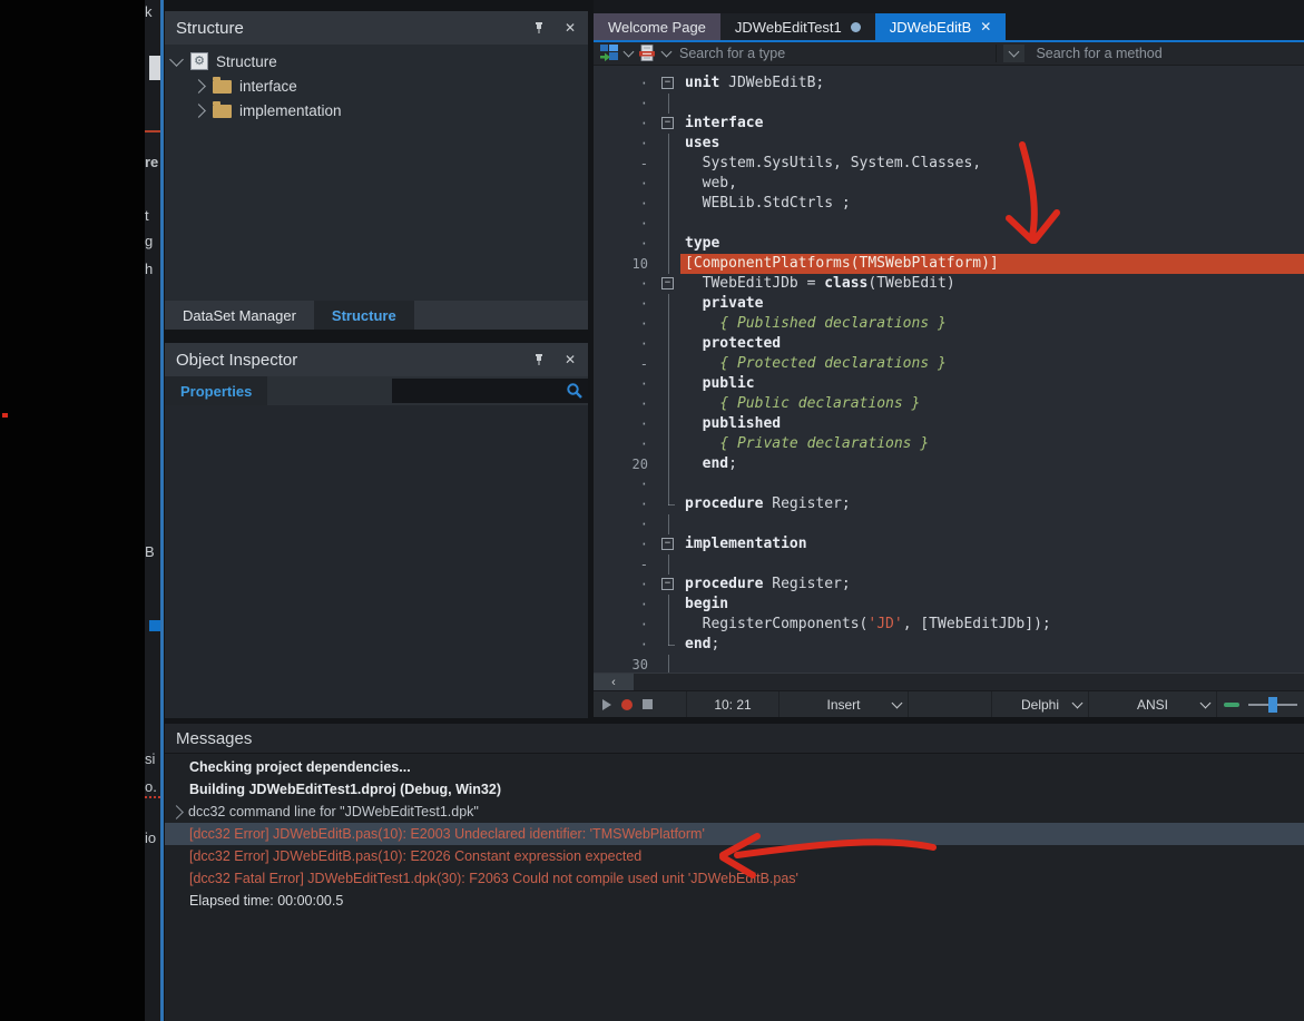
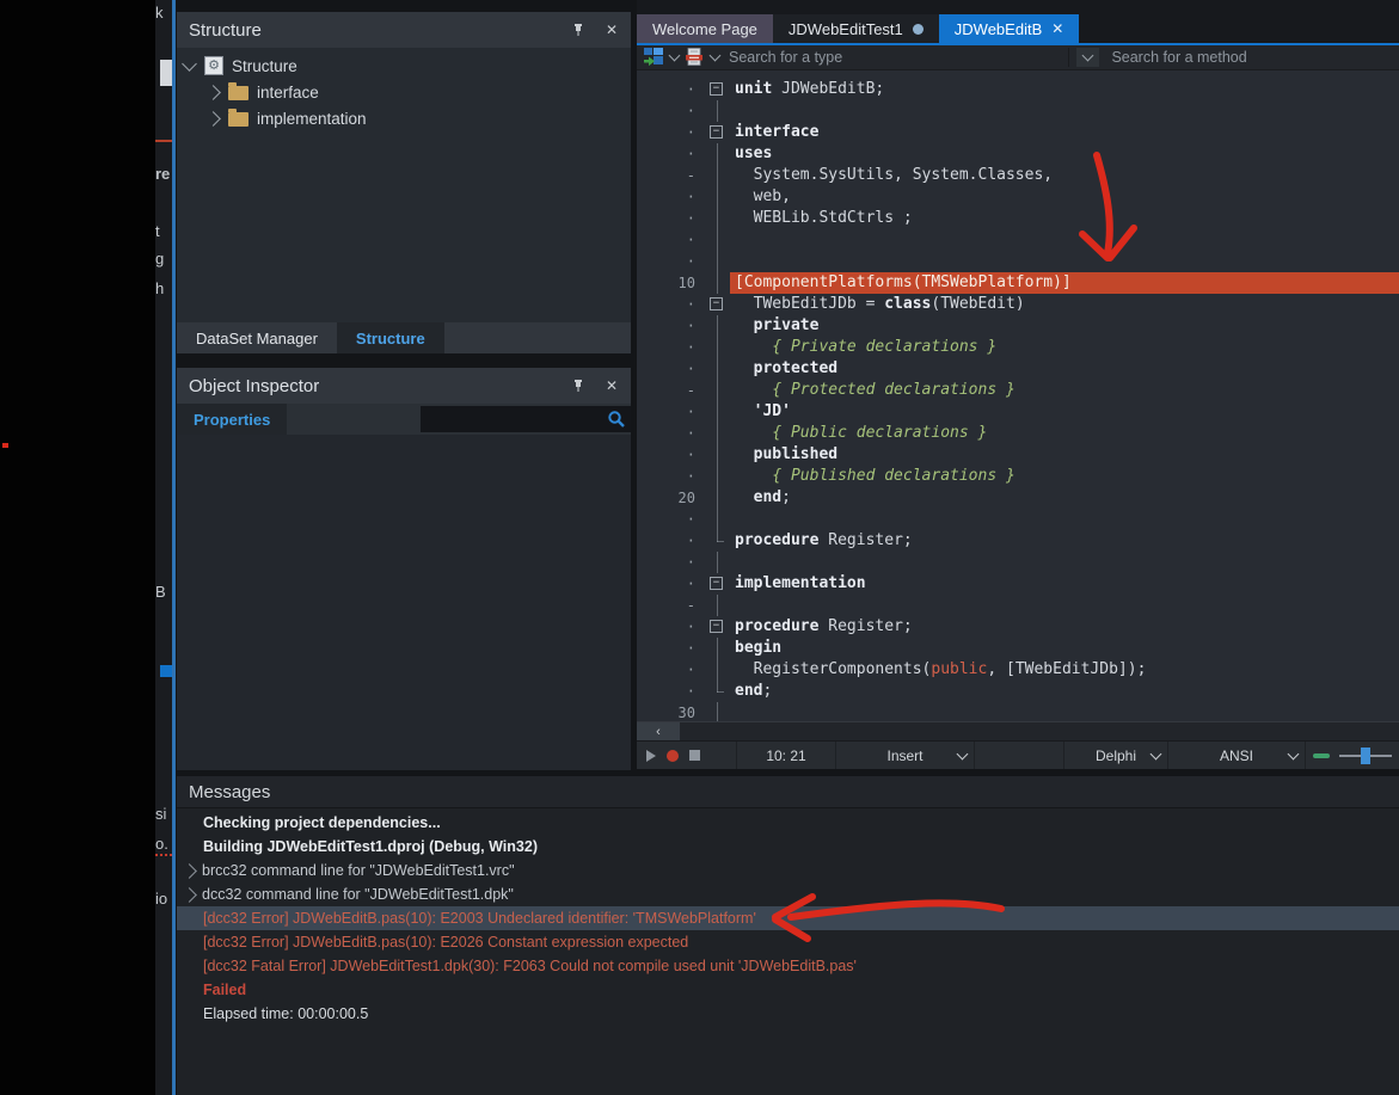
  k
  re
  t
  g
  h
  B
  si
  o.
  io
  Structure
  ✕
  ⚙
  Structure
  interface
  implementation
  DataSet Manager
  Structure
  Object Inspector
  ✕
  Properties
  Welcome Page
  JDWebEditTest1
  JDWebEditB
  ✕
  Search for a type
  Search for a method
  ·
  −
  unit JDWebEditB;
  ·
  ·
  −
  interface
  ·
  uses
  -
  System.SysUtils, System.Classes,
  ·
  web,
  ·
  WEBLib.StdCtrls ;
  ·
  ·
- type
  10
  [ComponentPlatforms(TMSWebPlatform)]
  ·
  −
  TWebEditJDb = class(TWebEdit)
  ·
  private
  ·
- { Published declarations }
+ { Private declarations }
  ·
  protected
  -
  { Protected declarations }
  ·
- public
+ 'JD'
  ·
  { Public declarations }
  ·
  published
  ·
- { Private declarations }
+ { Published declarations }
  20
  end;
  ·
  ·
  procedure Register;
  ·
  ·
  −
  implementation
  -
  ·
  −
  procedure Register;
  ·
  begin
  ·
- RegisterComponents('JD', [TWebEditJDb]);
+ RegisterComponents(public, [TWebEditJDb]);
  ·
  end;
  30
  ‹
  10: 21
  Insert
  Delphi
  ANSI
  Messages
  Checking project dependencies...
  Building JDWebEditTest1.dproj (Debug, Win32)
+ brcc32 command line for "JDWebEditTest1.vrc"
  dcc32 command line for "JDWebEditTest1.dpk"
  [dcc32 Error] JDWebEditB.pas(10): E2003 Undeclared identifier: 'TMSWebPlatform'
  [dcc32 Error] JDWebEditB.pas(10): E2026 Constant expression expected
  [dcc32 Fatal Error] JDWebEditTest1.dpk(30): F2063 Could not compile used unit 'JDWebEditB.pas'
+ Failed
  Elapsed time: 00:00:00.5
